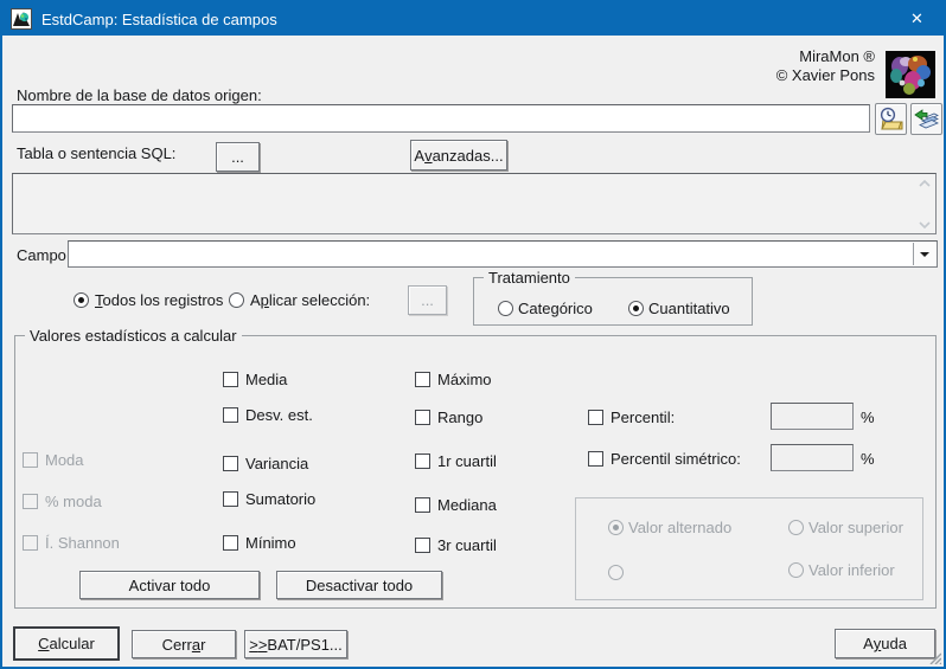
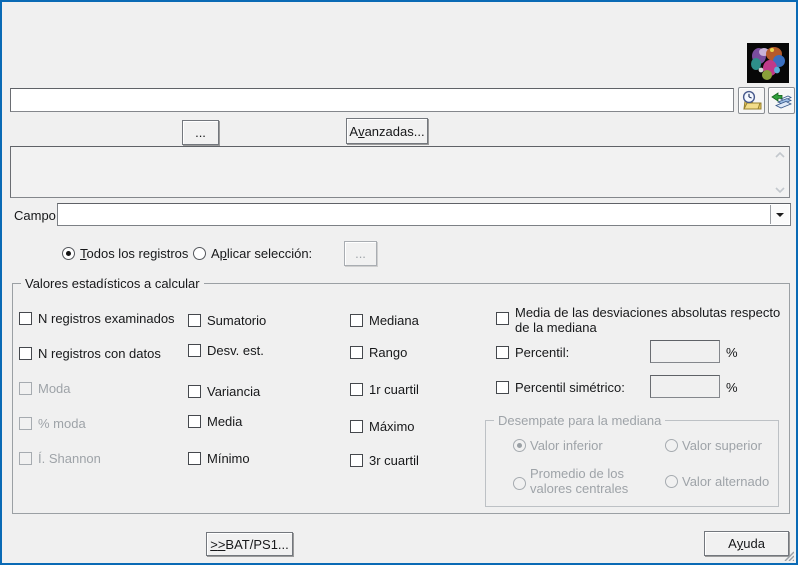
- EstdCamp: Estadística de campos
- ✕
- MiraMon ®
- © Xavier Pons
- Nombre de la base de datos origen:
- Tabla o sentencia SQL:
  ...
  A
  v
  anzadas...
  Campo
  Todos los registros
  Aplicar selección:
  ...
- Tratamiento
- Categórico
- Cuantitativo
  Valores estadísticos a calcular
+ N registros examinados
+ N registros con datos
  Moda
  % moda
  Í. Shannon
- Media
+ Sumatorio
  Desv. est.
  Variancia
- Sumatorio
+ Media
  Mínimo
- Máximo
+ Mediana
  Rango
  1r cuartil
- Mediana
+ Máximo
  3r cuartil
+ Media de las desviaciones absolutas respecto de la mediana
  Percentil:
  %
  Percentil simétrico:
  %
+ Desempate para la mediana
- Valor alternado
+ Valor inferior
  Valor superior
+ Promedio de los valores centrales
- Valor inferior
+ Valor alternado
- Activar todo
- Desactivar todo
- C
- alcular
- Cerr
- a
- r
  >
  >
  BAT/PS1...
  A
  y
  uda
